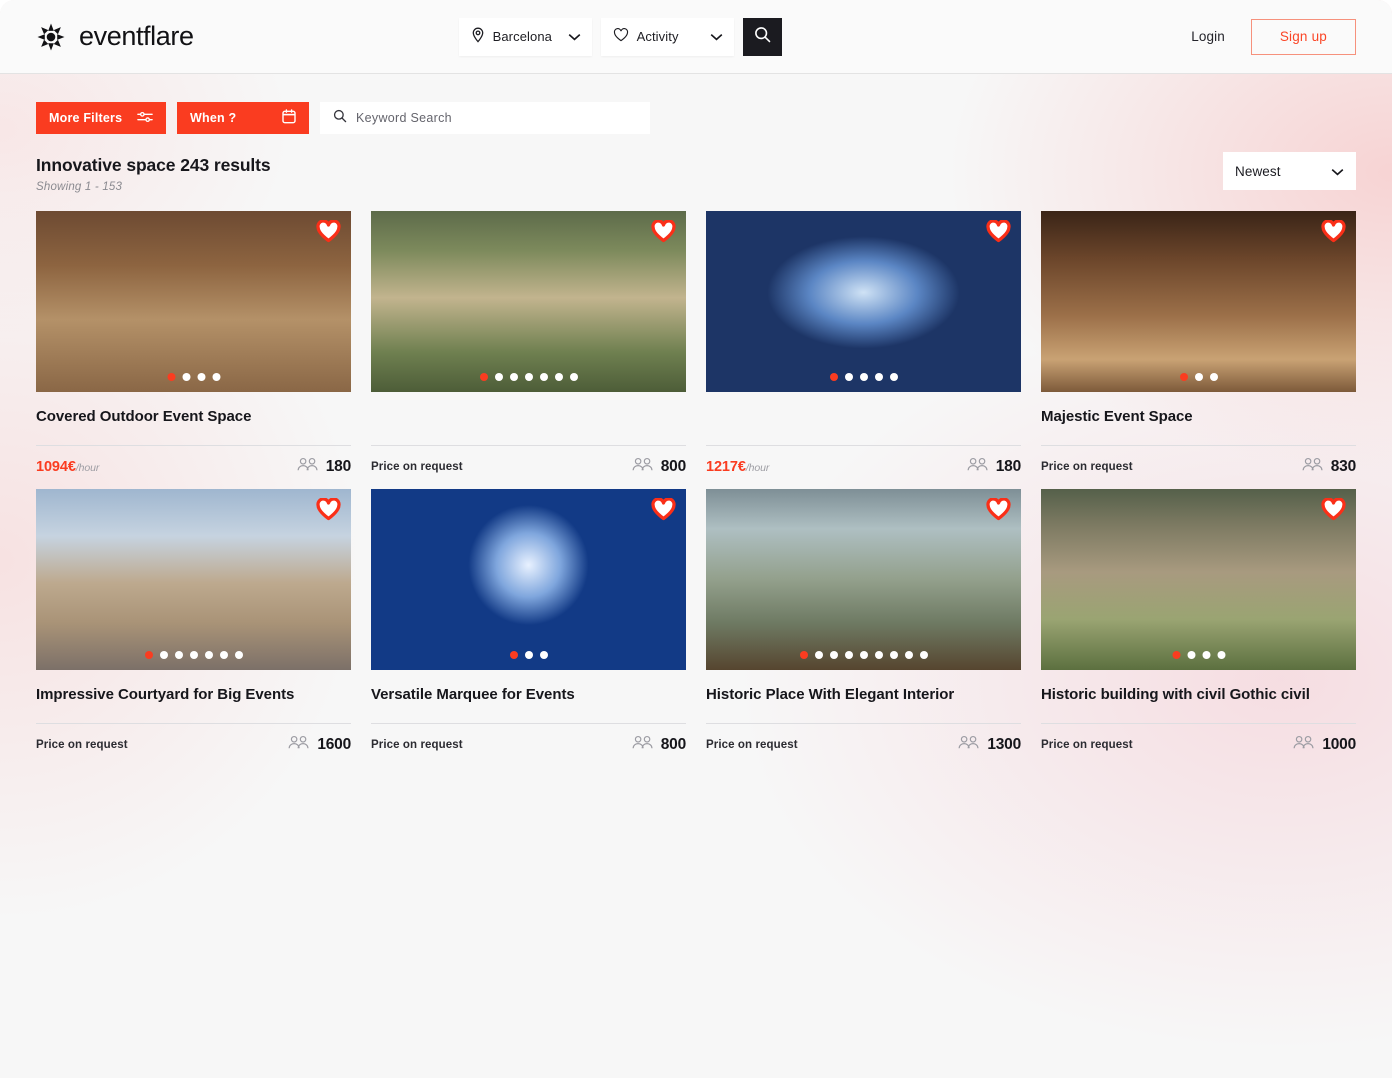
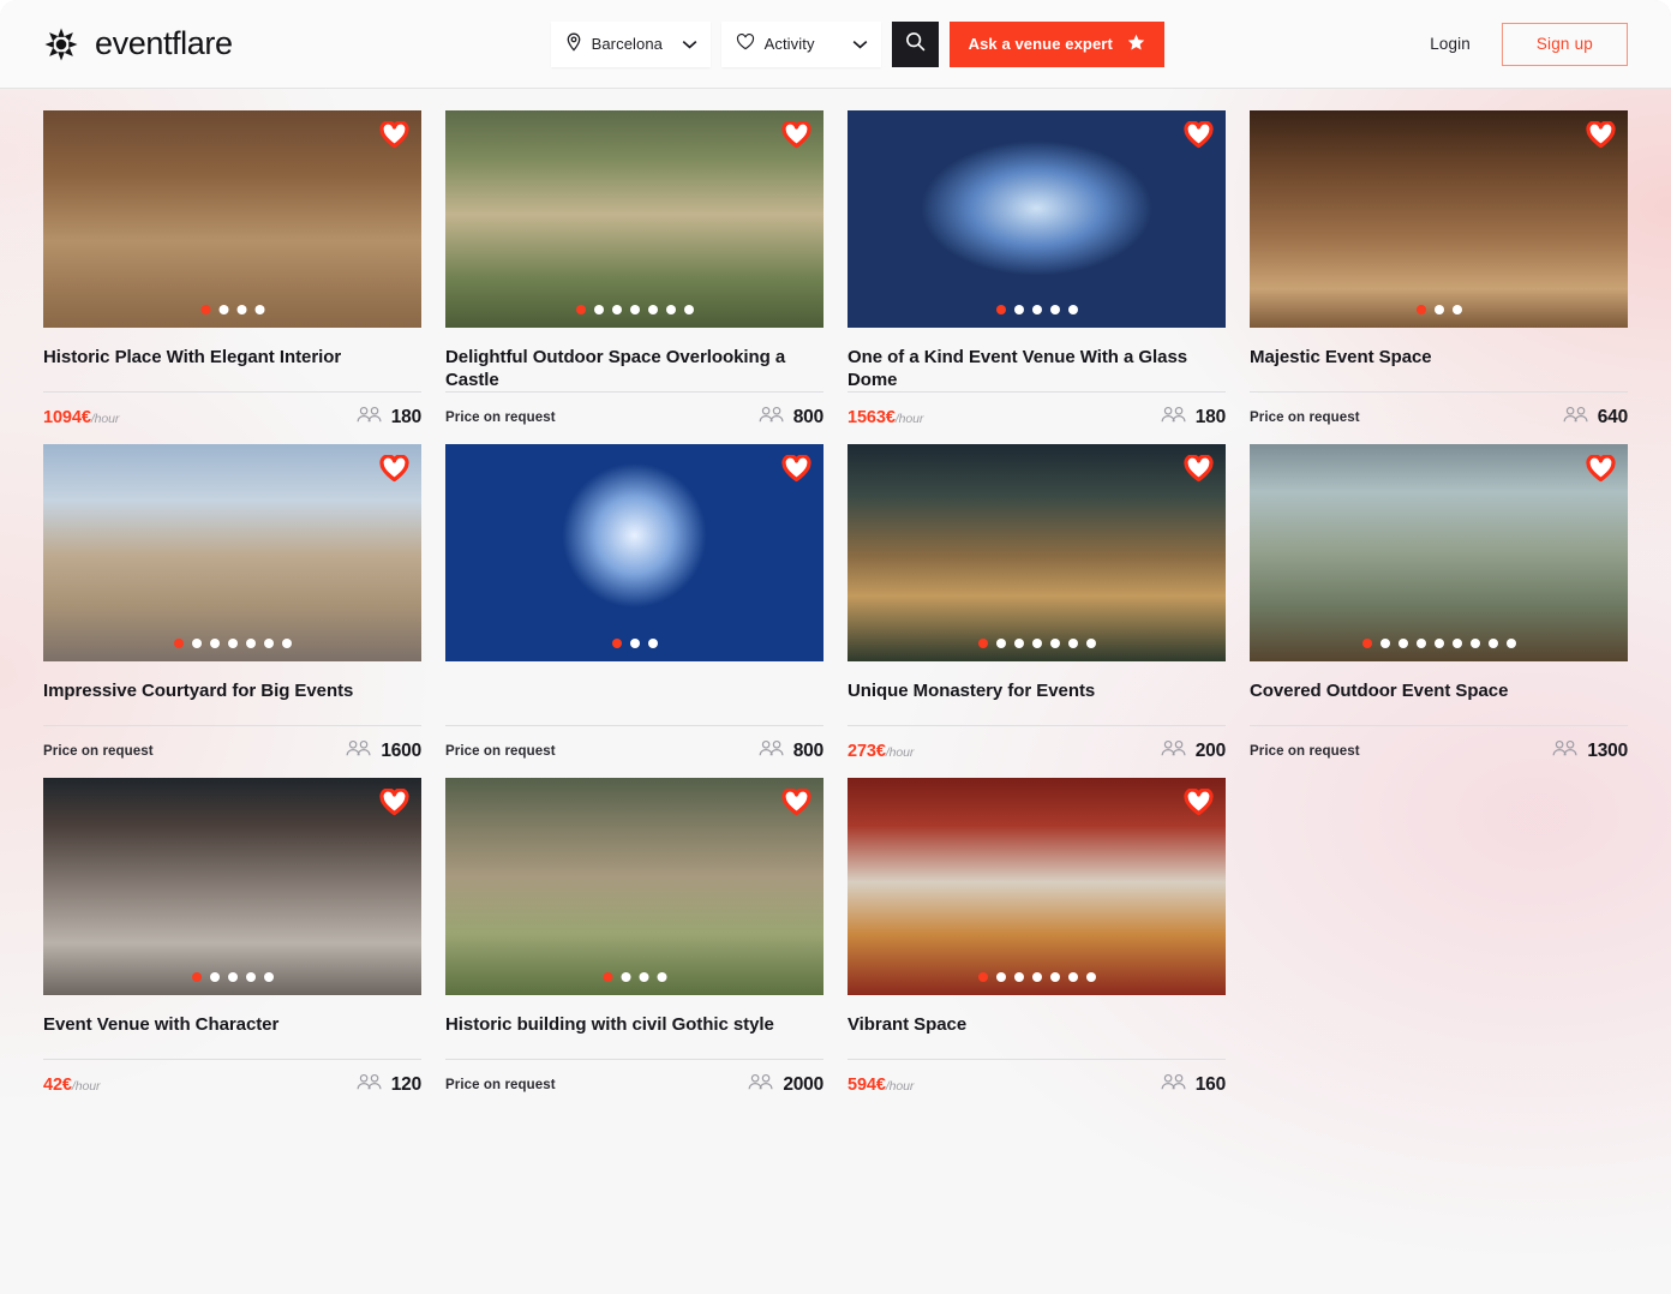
  eventflare
  Barcelona
  Activity
+ Ask a venue expert
  Login
  Sign up
- More Filters
- When ?
- Keyword Search
- Innovative space 243 results
- Showing 1 - 153
- Newest
- Covered Outdoor Event Space
+ Historic Place With Elegant Interior
  1094€/hour
  180
+ Delightful Outdoor Space Overlooking a Castle
  Price on request
  800
+ One of a Kind Event Venue With a Glass Dome
- 1217€/hour
+ 1563€/hour
  180
  Majestic Event Space
  Price on request
- 830
+ 640
  Impressive Courtyard for Big Events
  Price on request
  1600
- Versatile Marquee for Events
  Price on request
  800
+ Unique Monastery for Events
+ 273€/hour
+ 200
- Historic Place With Elegant Interior
+ Covered Outdoor Event Space
  Price on request
  1300
+ Event Venue with Character
+ 42€/hour
+ 120
- Historic building with civil Gothic civil
+ Historic building with civil Gothic style
  Price on request
- 1000
+ 2000
+ Vibrant Space
+ 594€/hour
+ 160
